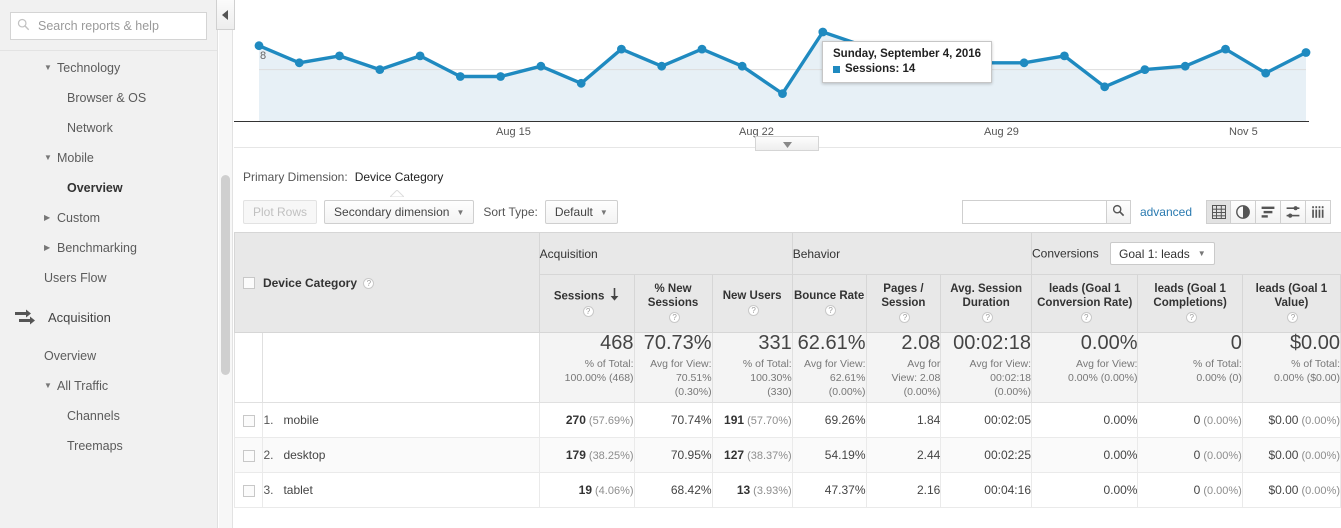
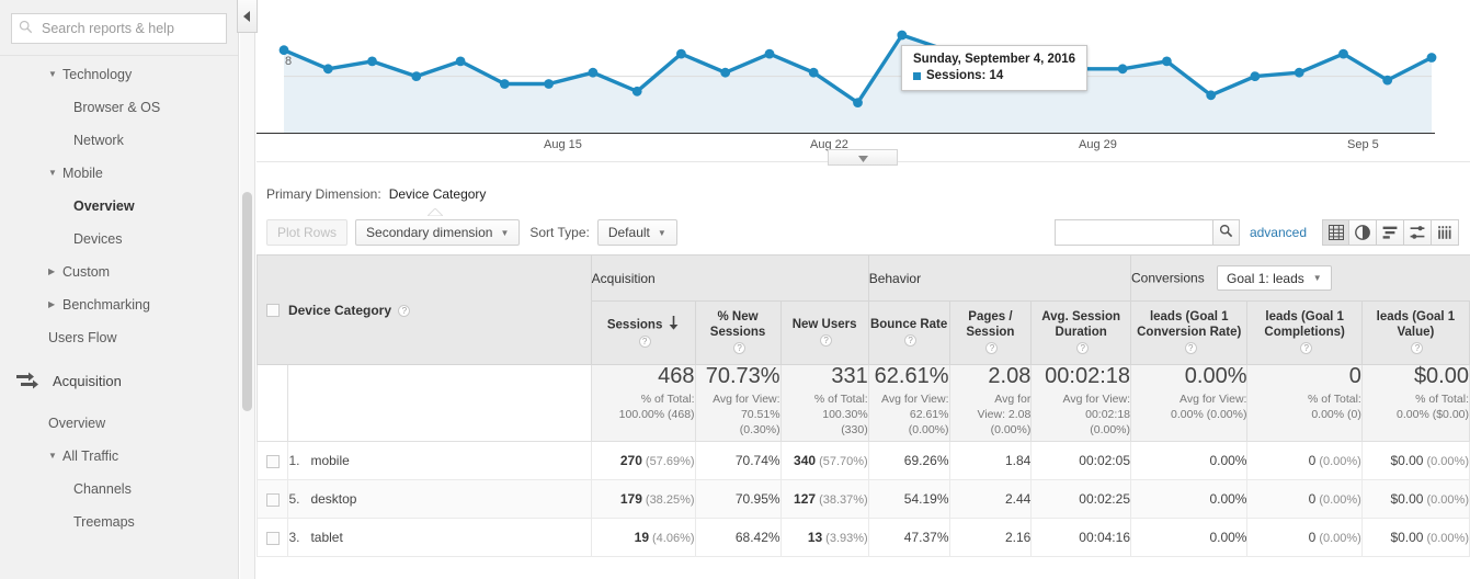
  Search reports & help
  ▼
  Technology
  Browser & OS
  Network
  ▼
  Mobile
  Overview
+ Devices
  ▶
  Custom
  ▶
  Benchmarking
  Users Flow
  Acquisition
  Overview
  ▼
  All Traffic
  Channels
  Treemaps
  8
  Sunday, September 4, 2016
  Sessions: 14
  Aug 15
  Aug 22
  Aug 29
- Nov 5
+ Sep 5
  Primary Dimension:
  Device Category
  Plot Rows
  Secondary dimension
  ▼
  Sort Type:
  Default
  ▼
  advanced
  	Device Category ?	Acquisition	Behavior	Conversions Goal 1: leads ▼
  Sessions ?	% New Sessions ?	New Users ?	Bounce Rate ?	Pages / Session ?	Avg. Session Duration ?	leads (Goal 1 Conversion Rate) ?	leads (Goal 1 Completions) ?	leads (Goal 1 Value) ?
  		468 % of Total:100.00% (468)	70.73% Avg for View:70.51%(0.30%)	331 % of Total:100.30%(330)	62.61% Avg for View:62.61%(0.00%)	2.08 Avg forView: 2.08(0.00%)	00:02:18 Avg for View:00:02:18(0.00%)	0.00% Avg for View:0.00% (0.00%)	0 % of Total:0.00% (0)	$0.00 % of Total:0.00% ($0.00)
- 	1. mobile	270 (57.69%)	70.74%	191 (57.70%)	69.26%	1.84	00:02:05	0.00%	0 (0.00%)	$0.00 (0.00%)
+ 	1. mobile	270 (57.69%)	70.74%	340 (57.70%)	69.26%	1.84	00:02:05	0.00%	0 (0.00%)	$0.00 (0.00%)
- 	2. desktop	179 (38.25%)	70.95%	127 (38.37%)	54.19%	2.44	00:02:25	0.00%	0 (0.00%)	$0.00 (0.00%)
+ 	5. desktop	179 (38.25%)	70.95%	127 (38.37%)	54.19%	2.44	00:02:25	0.00%	0 (0.00%)	$0.00 (0.00%)
  	3. tablet	19 (4.06%)	68.42%	13 (3.93%)	47.37%	2.16	00:04:16	0.00%	0 (0.00%)	$0.00 (0.00%)
